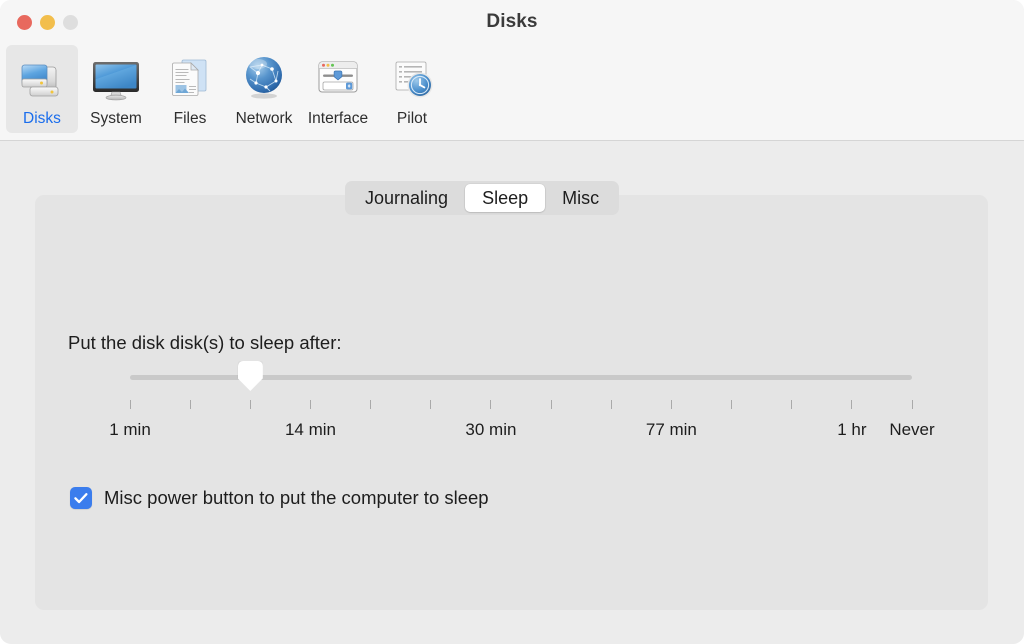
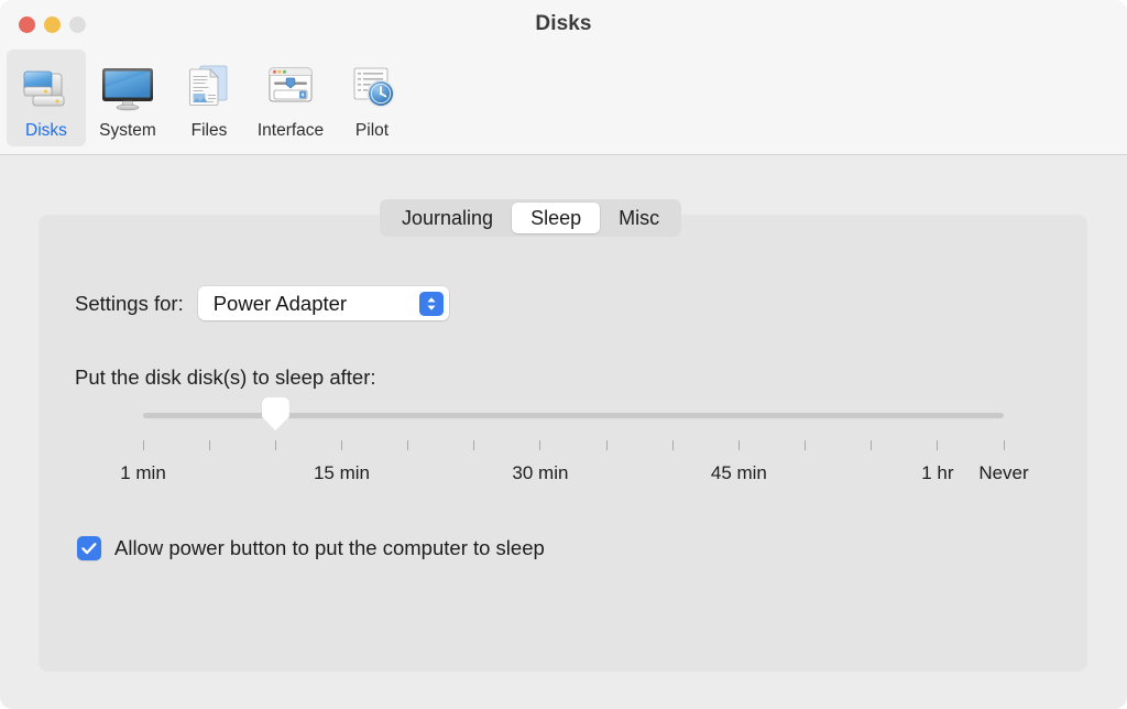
  Disks
  Disks
  System
  Files
- Network
  Interface
  Pilot
  Journaling
  Sleep
  Misc
+ Settings for:
+ Power Adapter
  Put the disk disk(s) to sleep after:
  1 min
- 14 min
+ 15 min
  30 min
- 77 min
+ 45 min
  1 hr
  Never
- Misc power button to put the computer to sleep
+ Allow power button to put the computer to sleep
